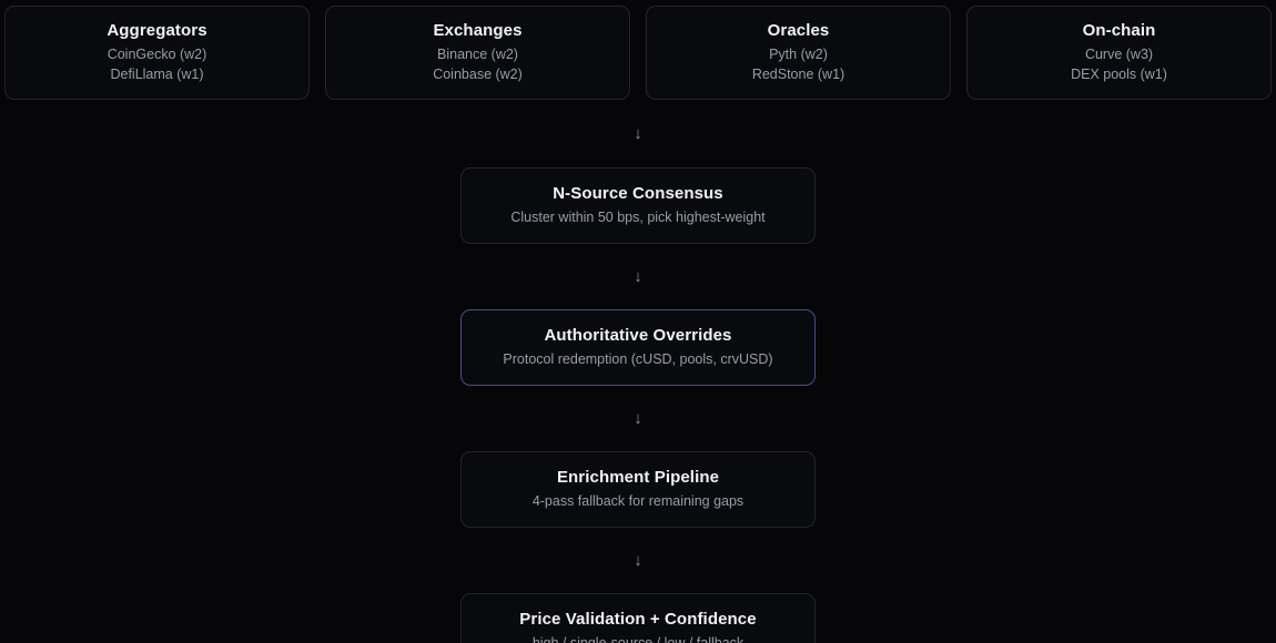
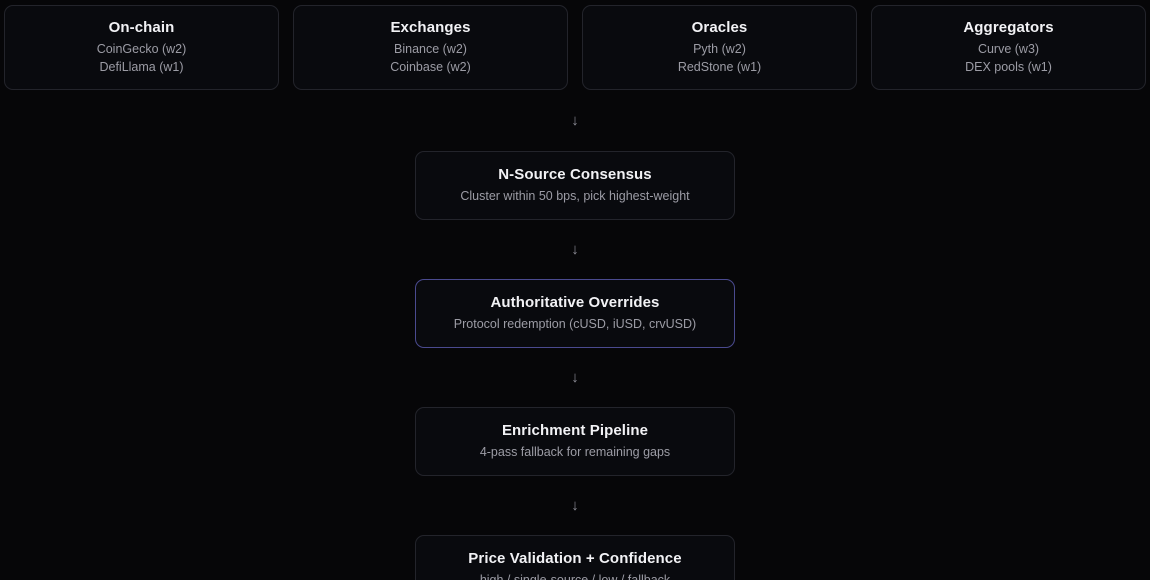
- Aggregators
+ On-chain
  CoinGecko (w2)
  DefiLlama (w1)
  Exchanges
  Binance (w2)
  Coinbase (w2)
  Oracles
  Pyth (w2)
  RedStone (w1)
- On-chain
+ Aggregators
  Curve (w3)
  DEX pools (w1)
  ↓
  N-Source Consensus
  Cluster within 50 bps, pick highest-weight
  ↓
  Authoritative Overrides
- Protocol redemption (cUSD, pools, crvUSD)
+ Protocol redemption (cUSD, iUSD, crvUSD)
  ↓
  Enrichment Pipeline
  4-pass fallback for remaining gaps
  ↓
  Price Validation + Confidence
